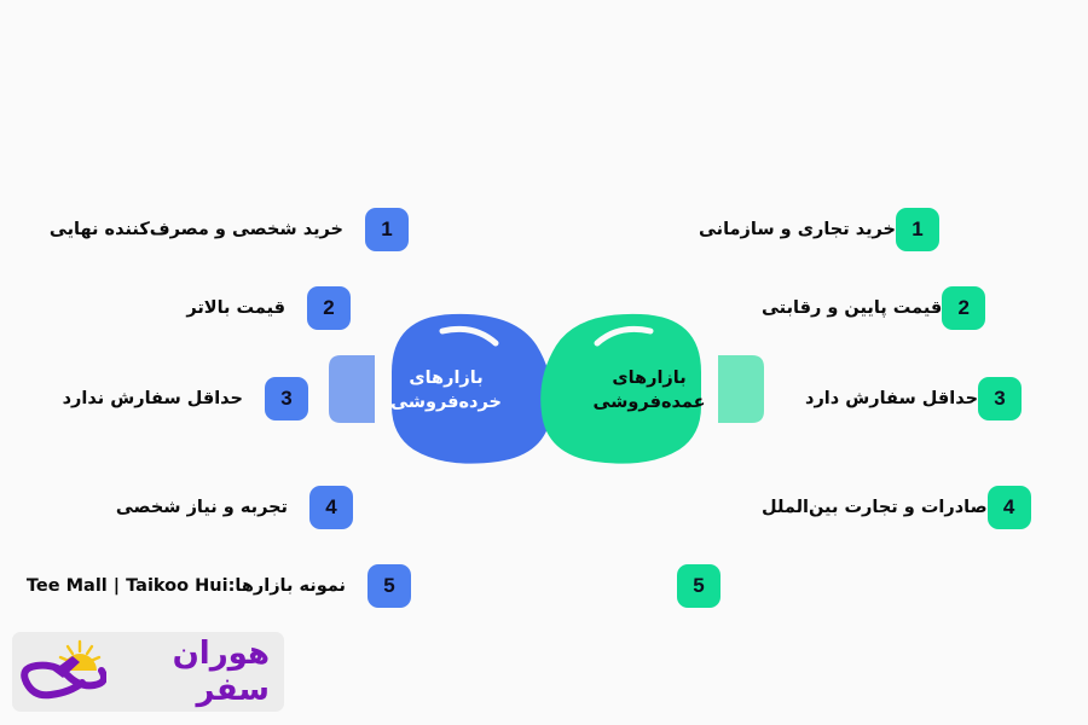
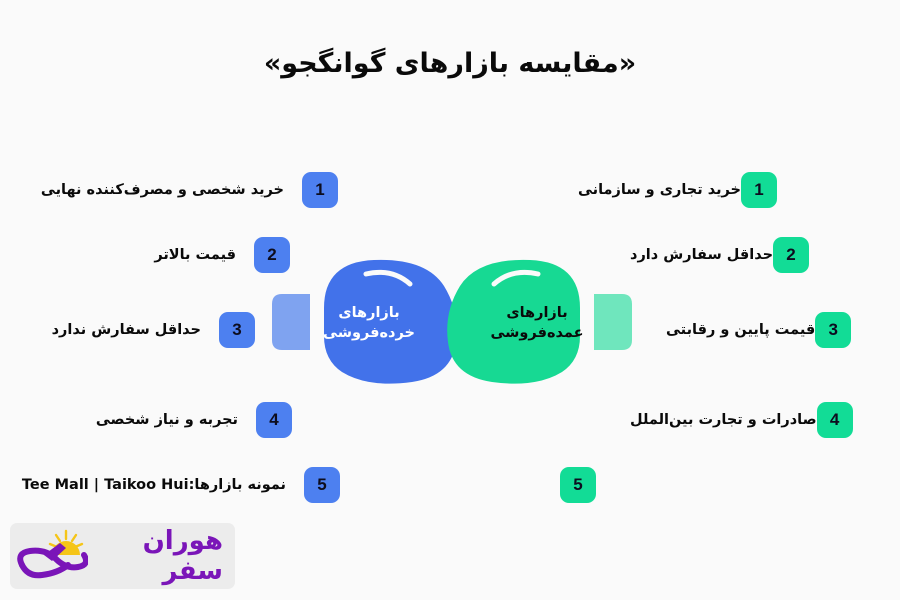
+ «مقایسه بازارهای گوانگجو»
  1
  خرید شخصی و مصرف‌کننده نهایی
  2
  قیمت بالاتر
  3
  حداقل سفارش ندارد
  4
  تجربه و نیاز شخصی
  5
  نمونه بازارها:Tee Mall | Taikoo Hui
  1
  خرید تجاری و سازمانی
  2
- قیمت پایین و رقابتی
+ حداقل سفارش دارد
  3
- حداقل سفارش دارد
+ قیمت پایین و رقابتی
  4
  صادرات و تجارت بین‌الملل
  5
  بازارهای
  خرده‌فروشی
  بازارهای
  عمده‌فروشی
  هوران سفر
